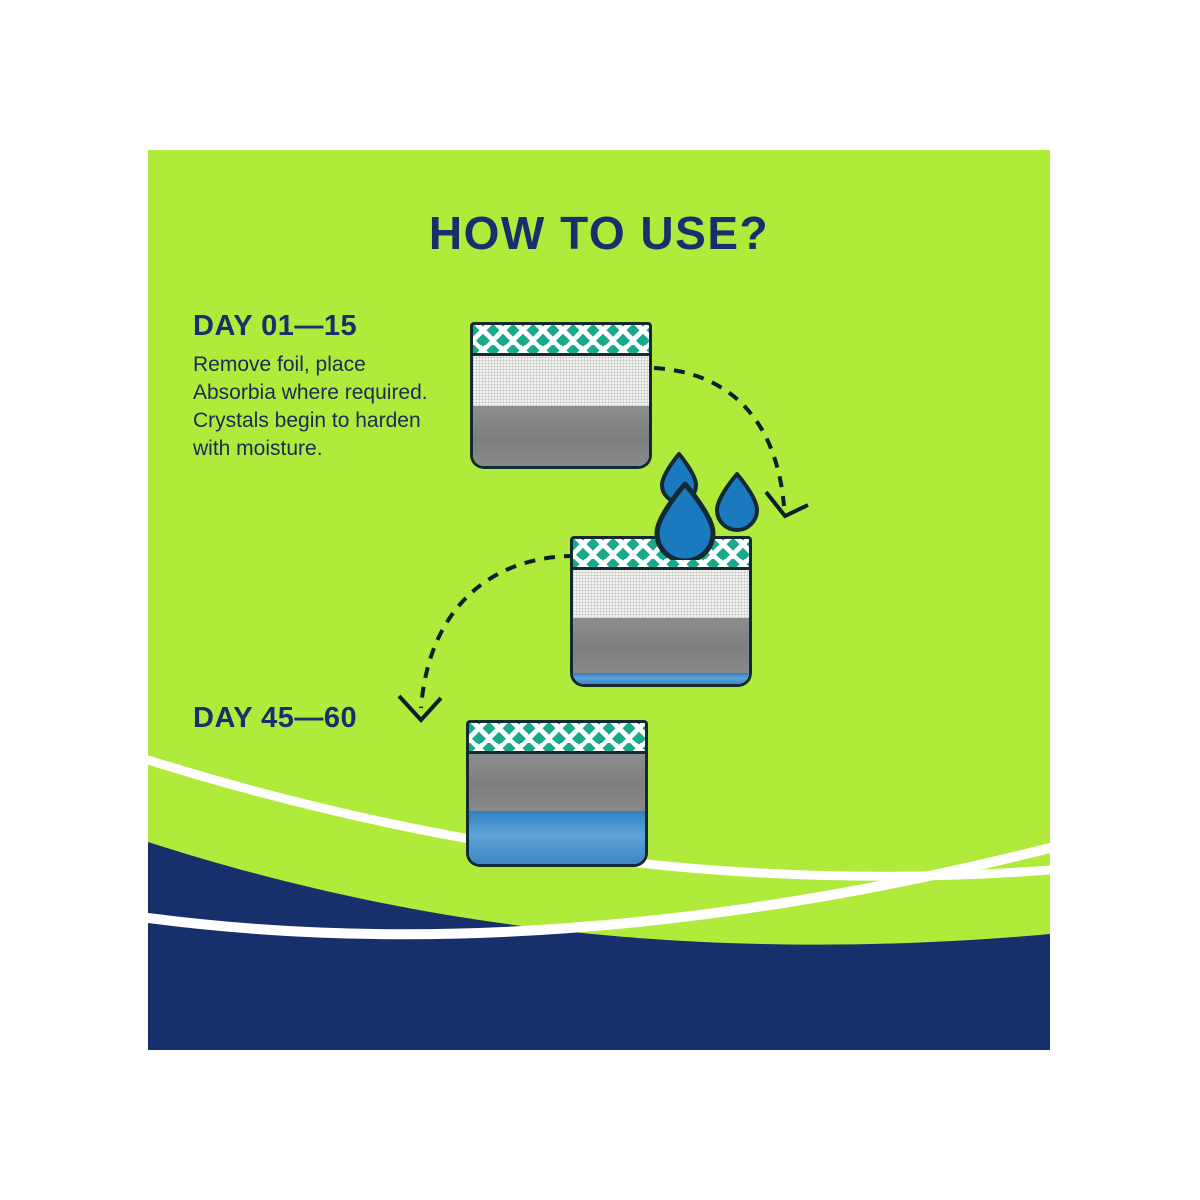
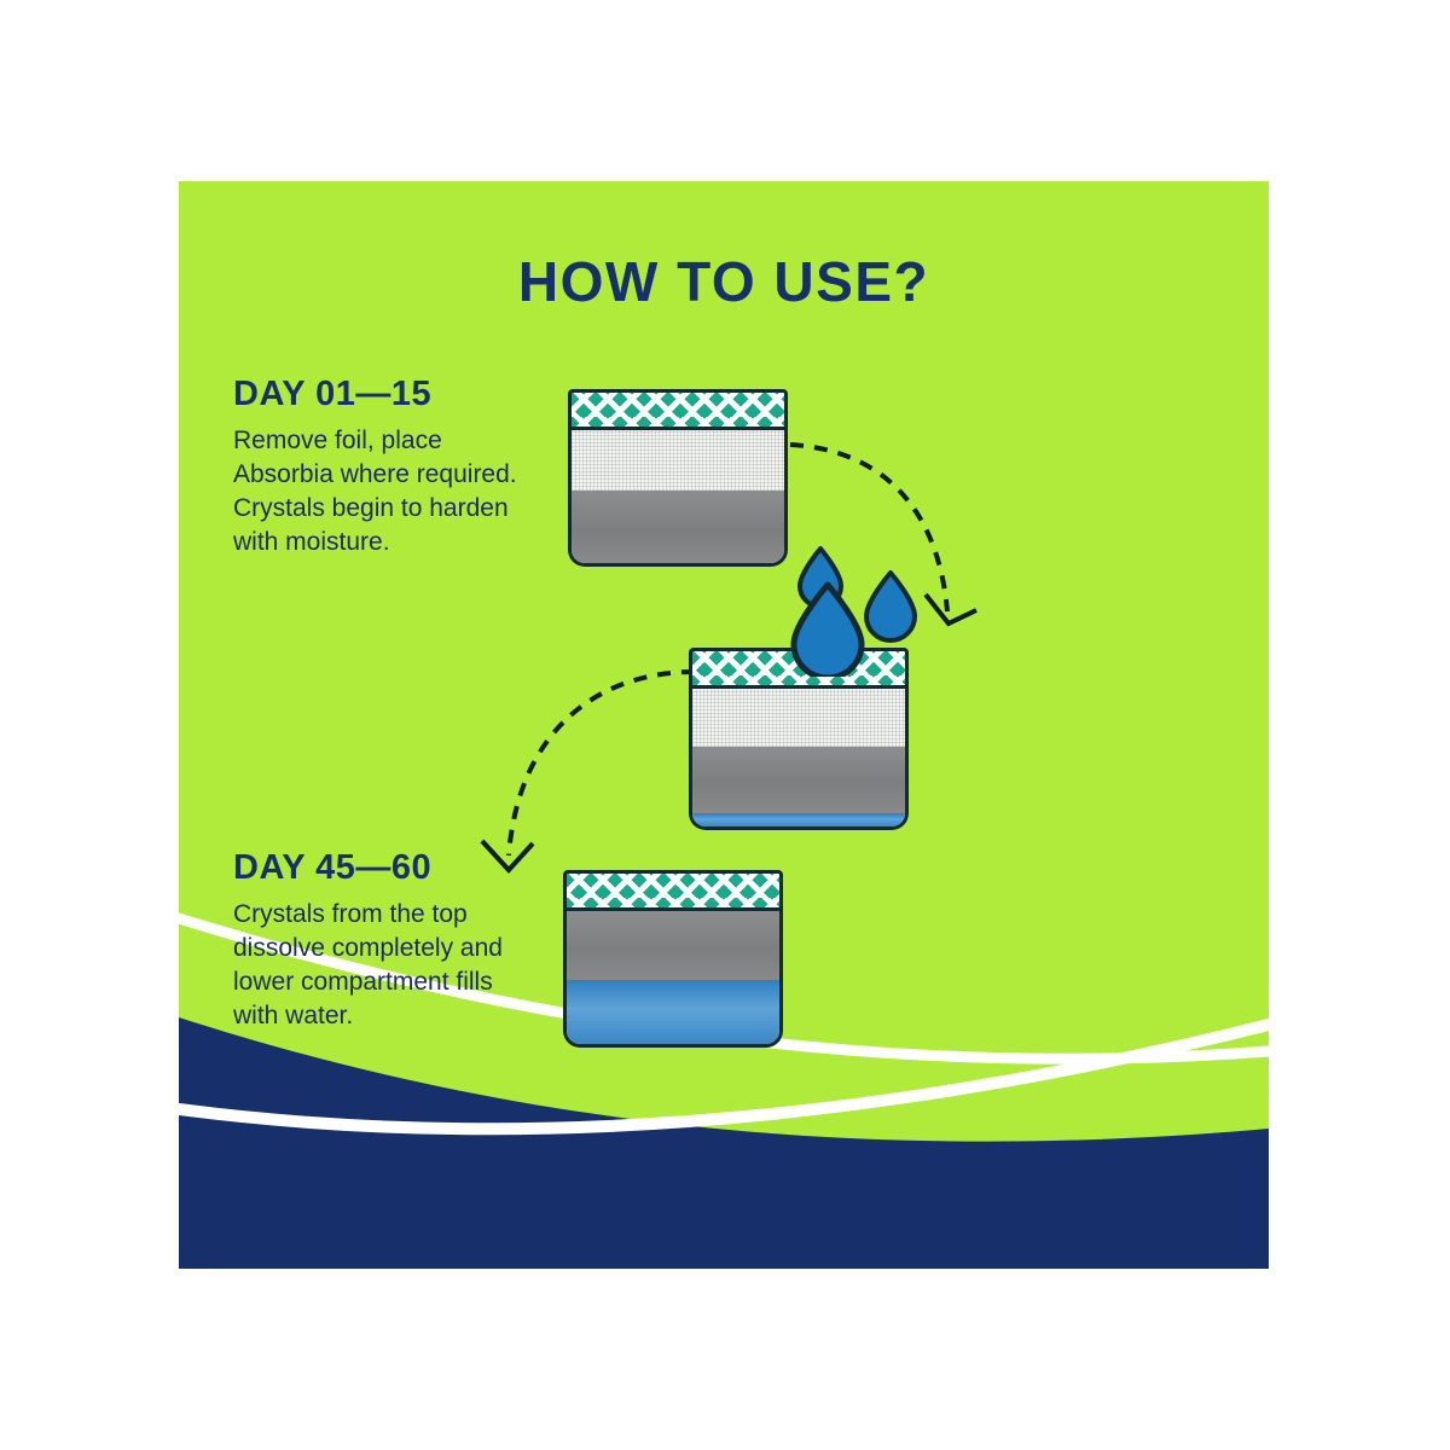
  HOW TO USE?
  DAY 01—15
  Remove foil, place Absorbia where required. Crystals begin to harden with moisture.
  DAY 45—60
+ Crystals from the top dissolve completely and lower compartment fills with water.
